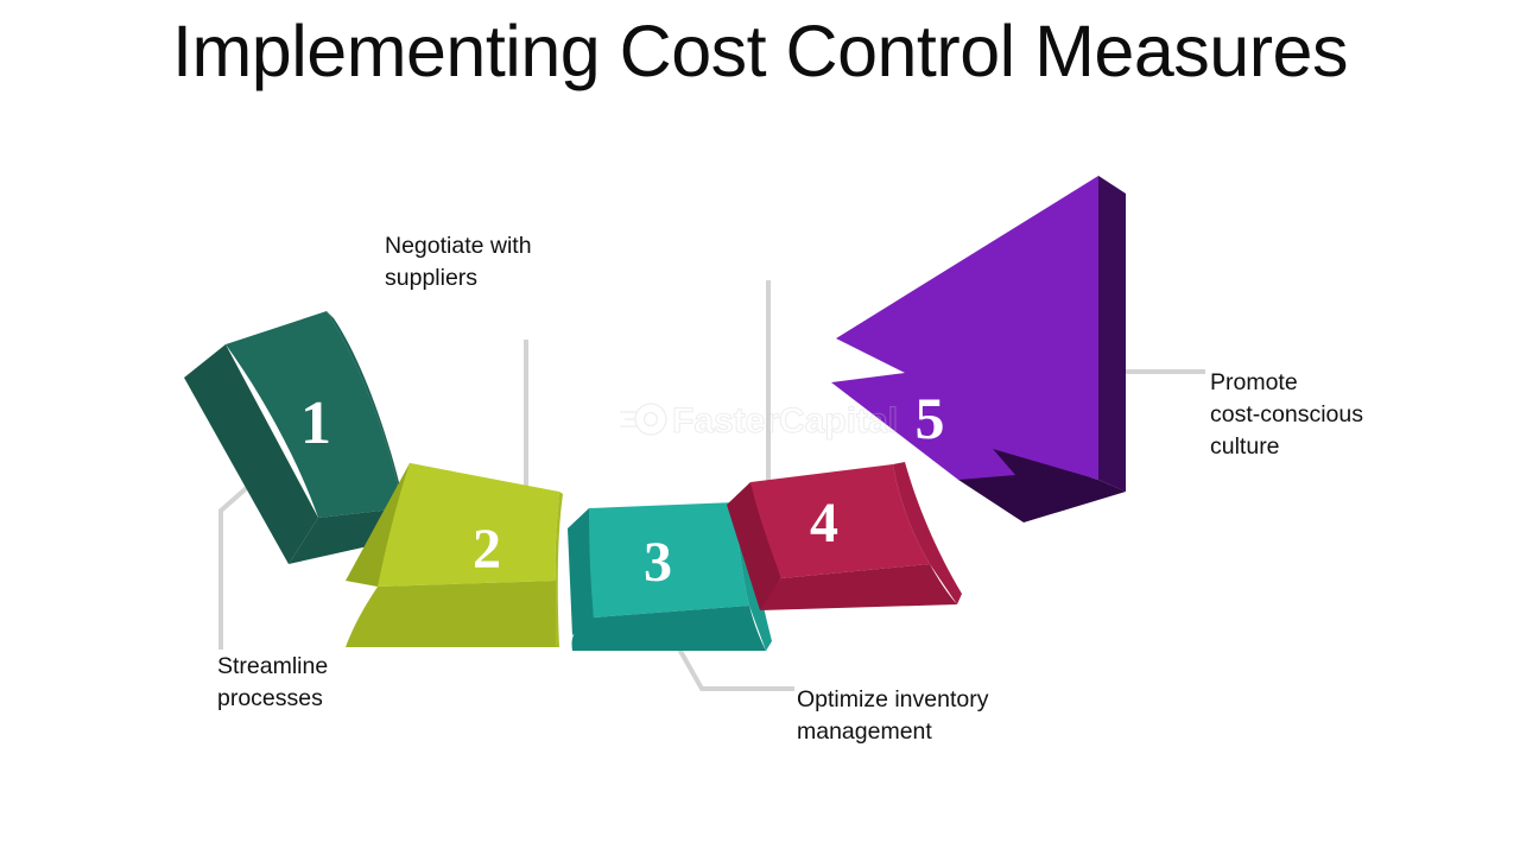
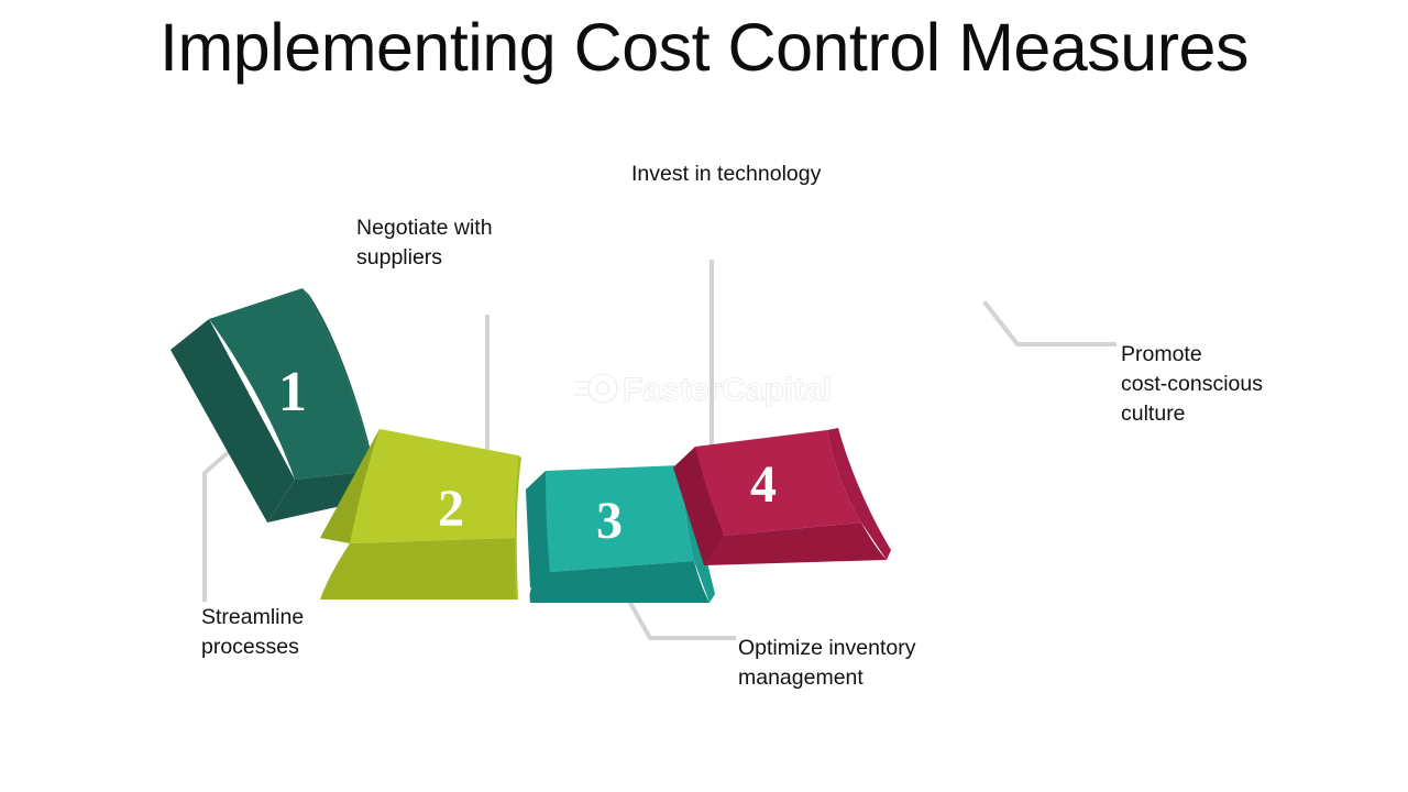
  Implementing Cost Control Measures
  1
  2
  3
  4
- 5
  FasterCapital
  Streamline
  processes
  Negotiate with
  suppliers
  Optimize inventory
  management
+ Invest in technology
  Promote
  cost-conscious
  culture
